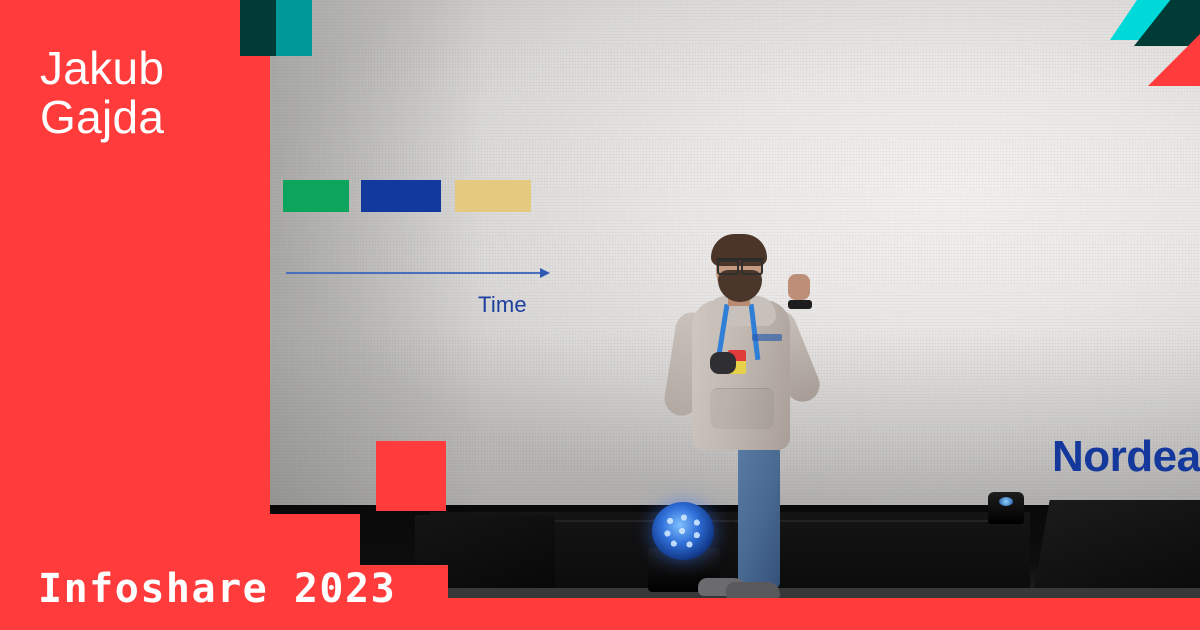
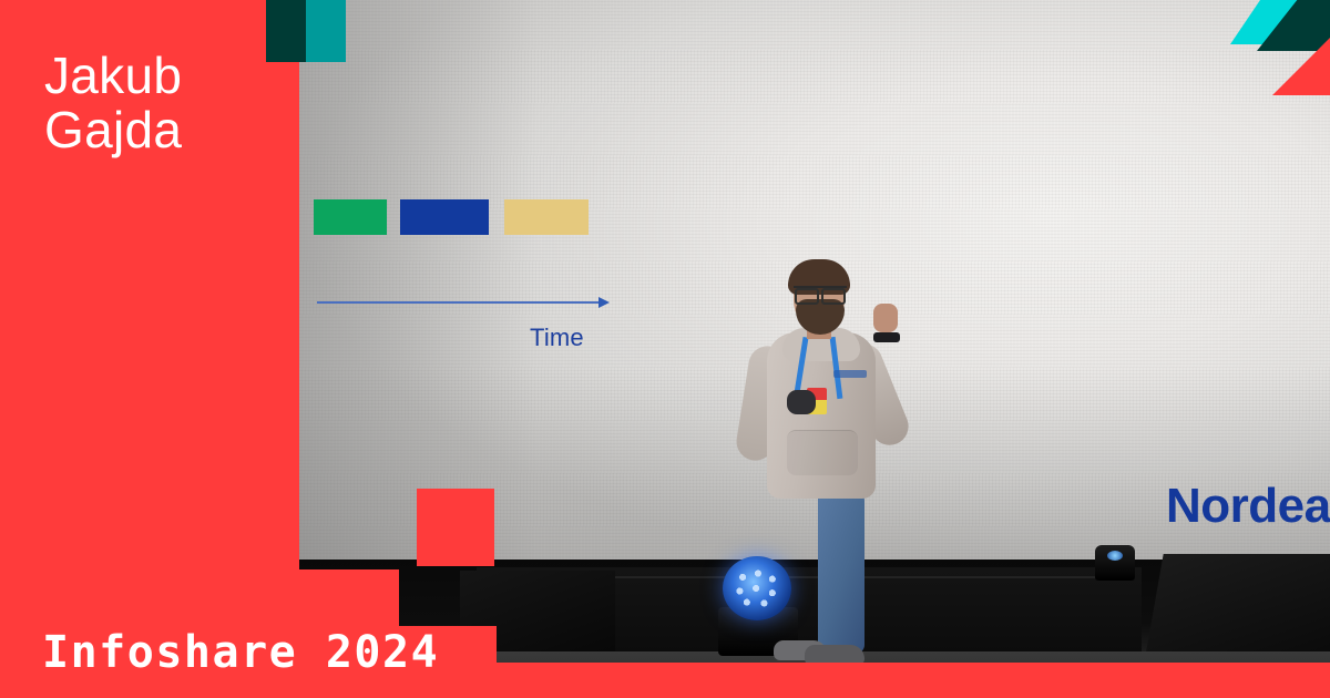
  Time
  Nordea
  Jakub
  Gajda
- Infoshare 2023
+ Infoshare 2024
